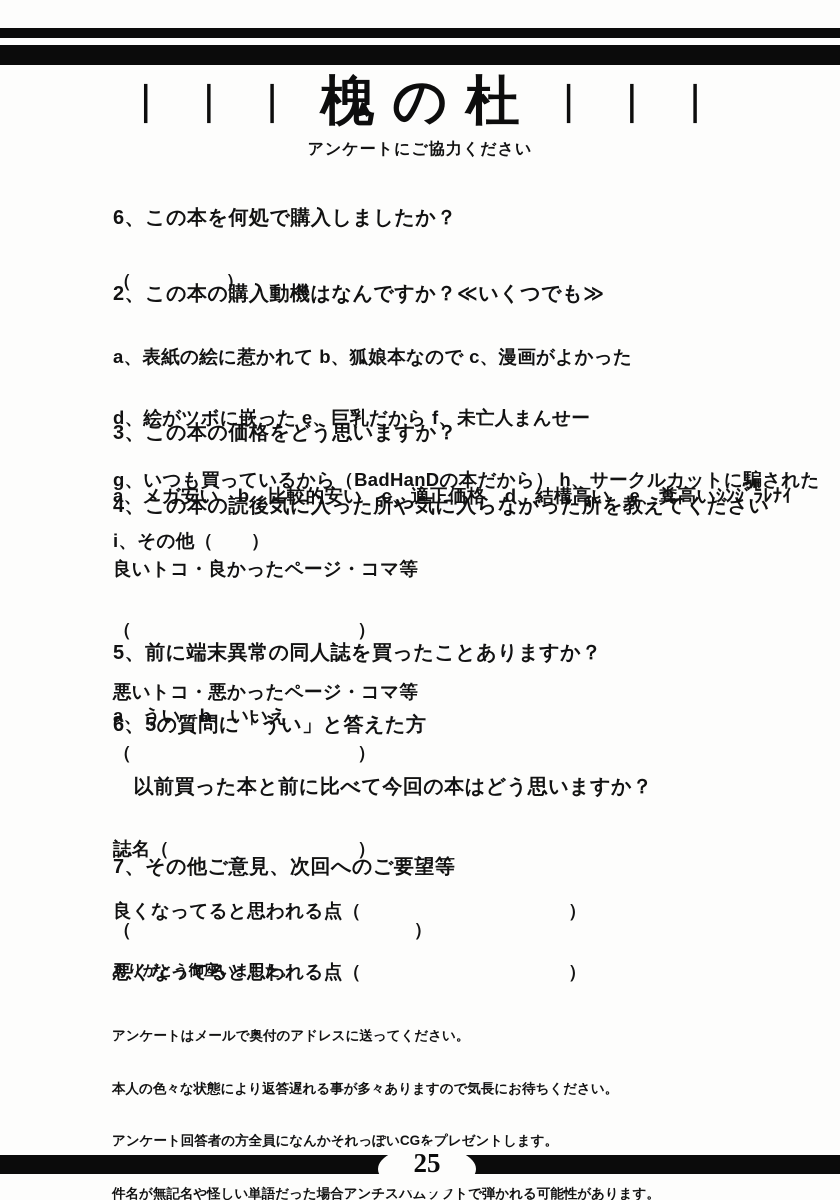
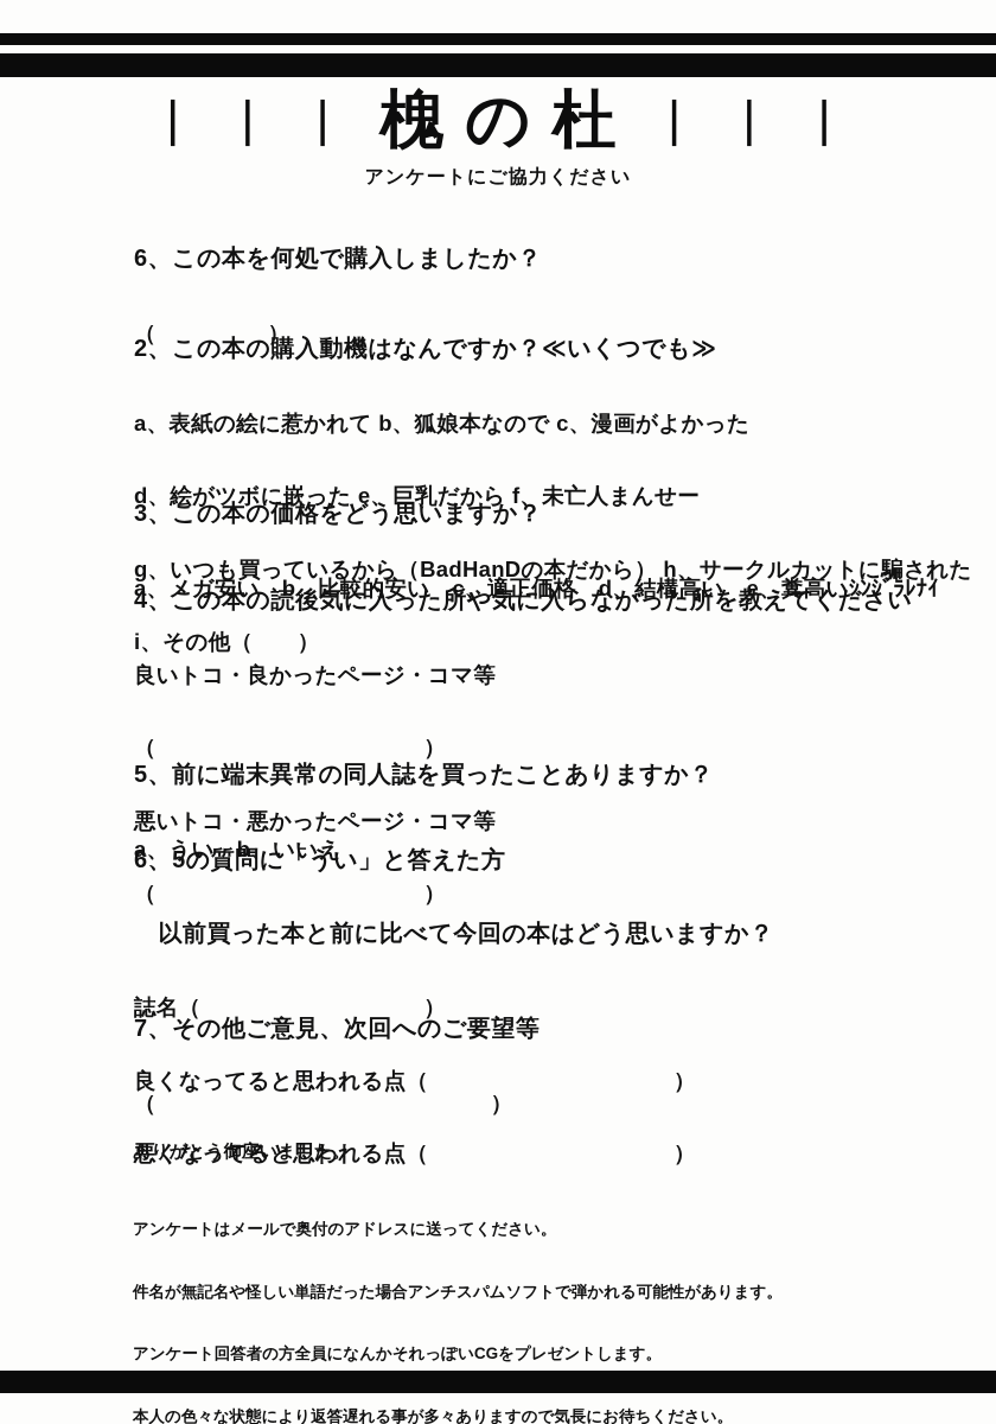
  ｜｜｜
  槐の杜
  ｜｜｜
  アンケートにご協力ください
  6、この本を何処で購入しましたか？
  （ ）
  2、この本の購入動機はなんですか？≪いくつでも≫
  a、表紙の絵に惹かれて b、狐娘本なので c、漫画がよかった
  d、絵がツボに嵌った e、巨乳だから f、未亡人まんせー
  g、いつも買っているから（BadHanDの本だから） h、サークルカットに騙された
  i、その他（ ）
  3、この本の価格をどう思いますか？
  a、メガ安い b、比較的安い c、適正価格 d、結構高い e、糞高いｼﾝｼﾞﾗﾚﾅｲ
  4、この本の読後気に入った所や気に入らなかった所を教えてください
  良いトコ・良かったページ・コマ等
  （ ）
  悪いトコ・悪かったページ・コマ等
  （ ）
  5、前に端末異常の同人誌を買ったことありますか？
  a、うい b、いいえ
  6、5の質問に「うい」と答えた方
  以前買った本と前に比べて今回の本はどう思いますか？
  誌名（ ）
  良くなってると思われる点（ ）
  悪くなってると思われる点（ ）
  7、その他ご意見、次回へのご要望等
  （ ）
  ありがとう御座いました。
  アンケートはメールで奥付のアドレスに送ってください。
- 本人の色々な状態により返答遅れる事が多々ありますので気長にお待ちください。
+ 件名が無記名や怪しい単語だった場合アンチスパムソフトで弾かれる可能性があります。
  アンケート回答者の方全員になんかそれっぽいCGをプレゼントします。
- 件名が無記名や怪しい単語だった場合アンチスパムソフトで弾かれる可能性があります。
+ 本人の色々な状態により返答遅れる事が多々ありますので気長にお待ちください。
- 25
